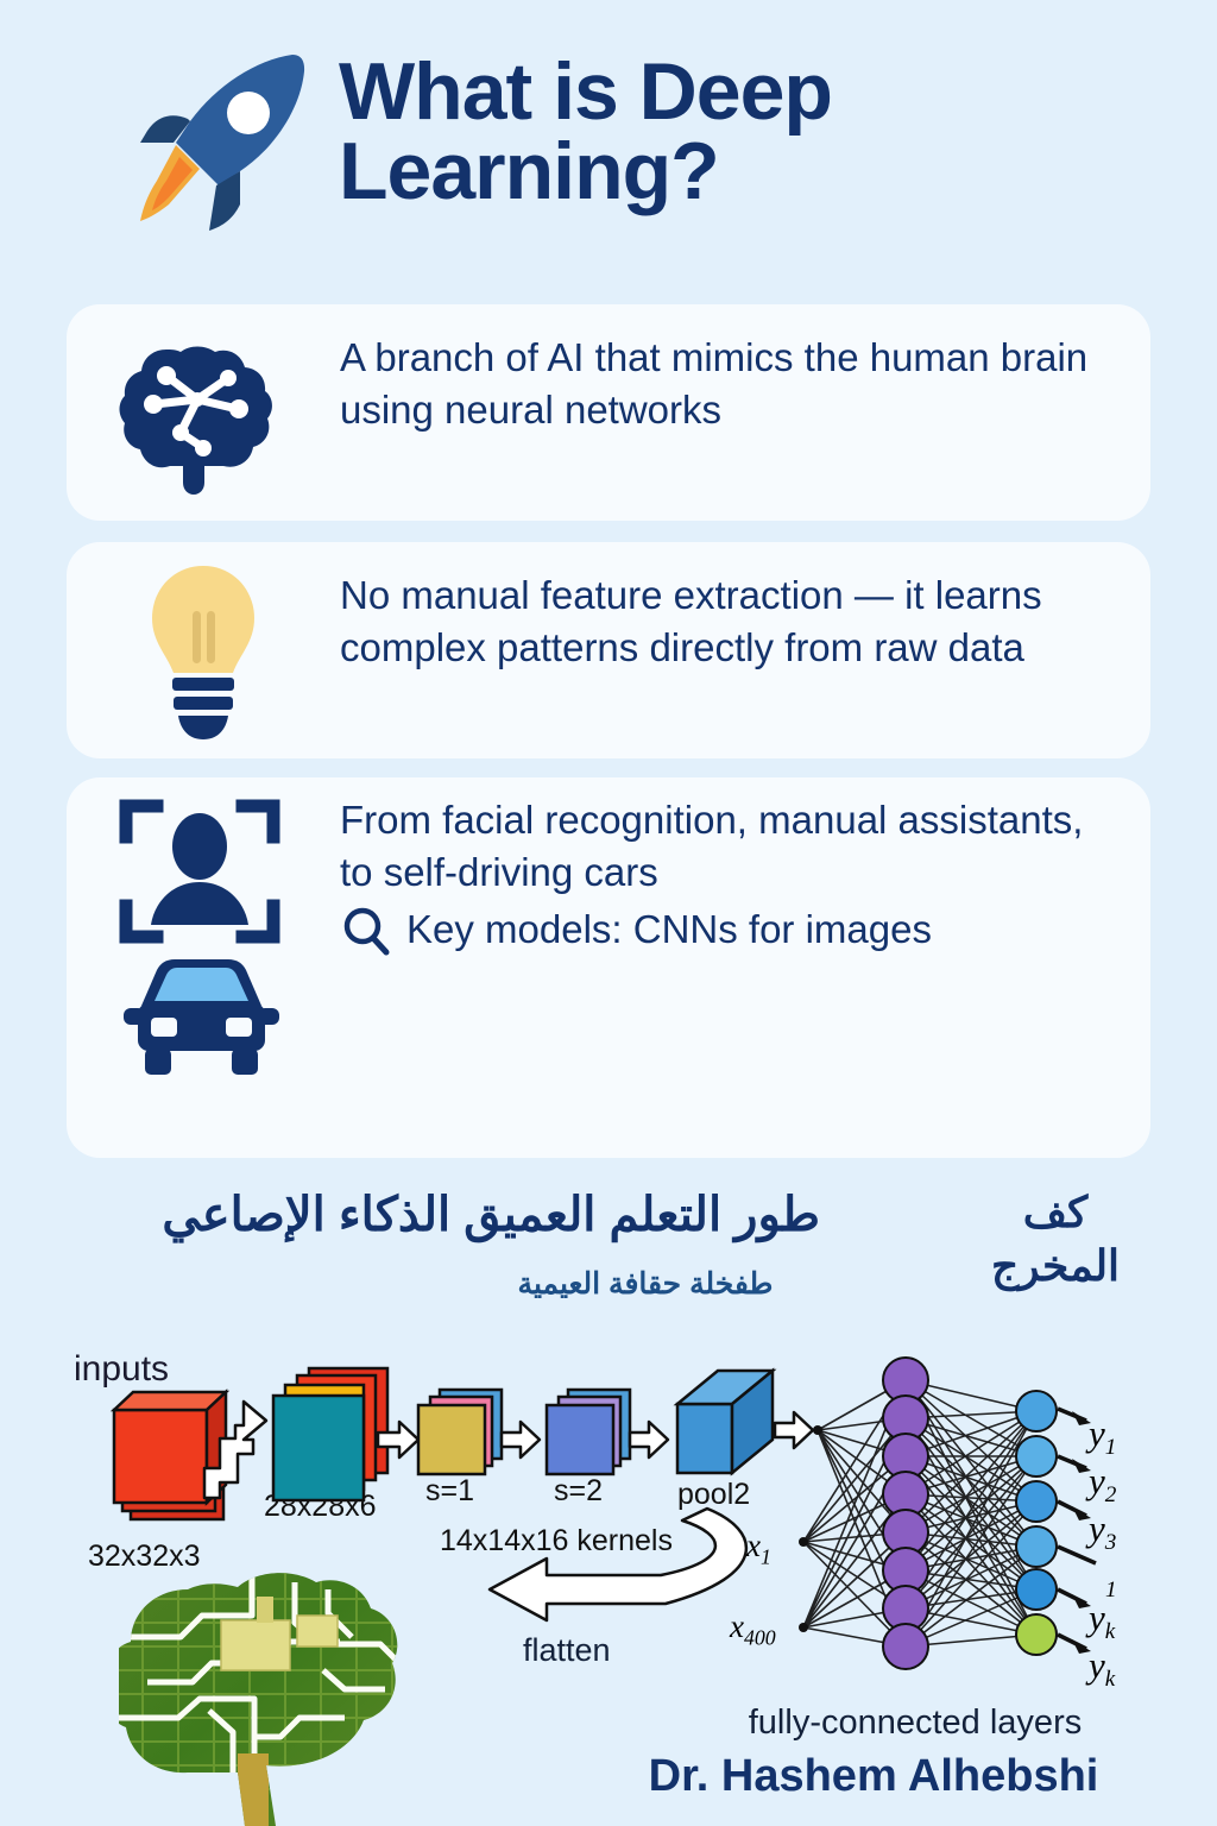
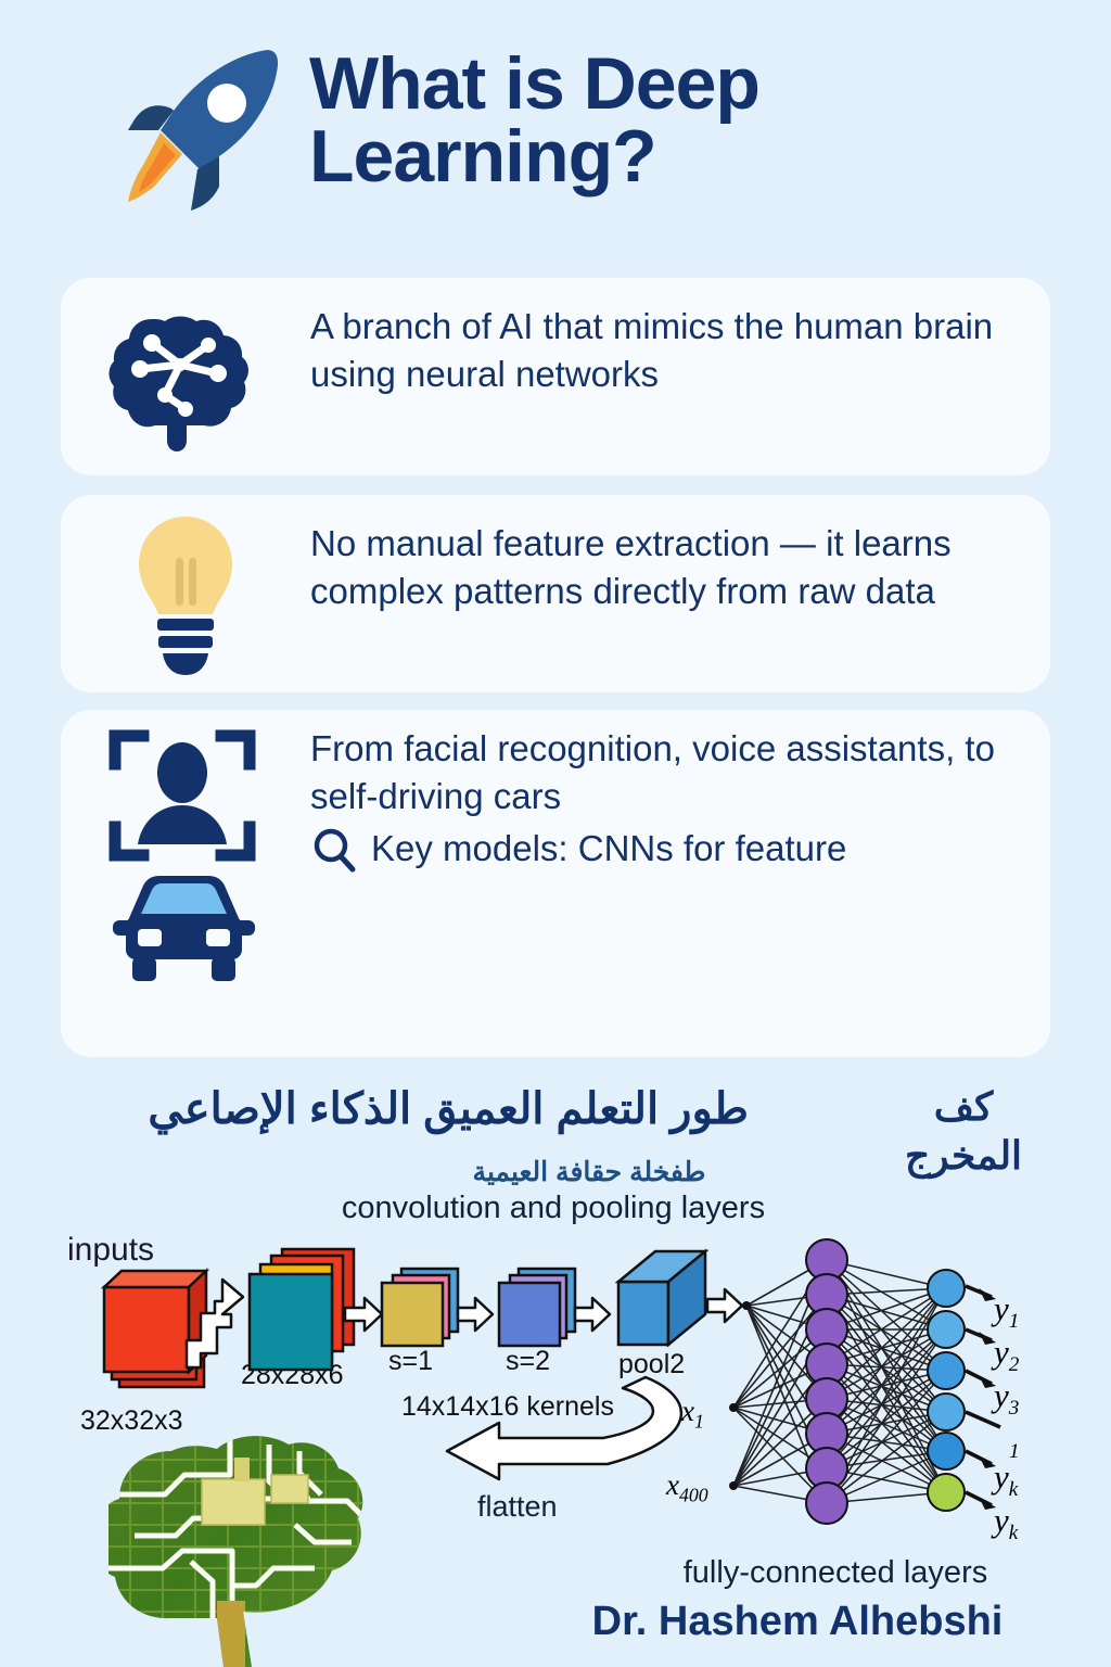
  What is Deep
  Learning?
  A branch of AI that mimics the human brain using neural networks
  No manual feature extraction — it learns complex patterns directly from raw data
- From facial recognition, manual assistants, to self-driving cars
+ From facial recognition, voice assistants, to self-driving cars
- Key models: CNNs for images
+ Key models: CNNs for feature
  طور التعلم العميق الذكاء الإصاعي
  كف
  المخرج
  طفخلة حقافة العيمية
  inputs
+ convolution and pooling layers
  fully-connected layers
  flatten
  Dr. Hashem Alhebshi
  32x32x3
  28x28x6
  s=1
  s=2
  pool2
  14x14x16 kernels
  x1
  x400
  y1
  y2
  y3
  1
  yk
  yk
